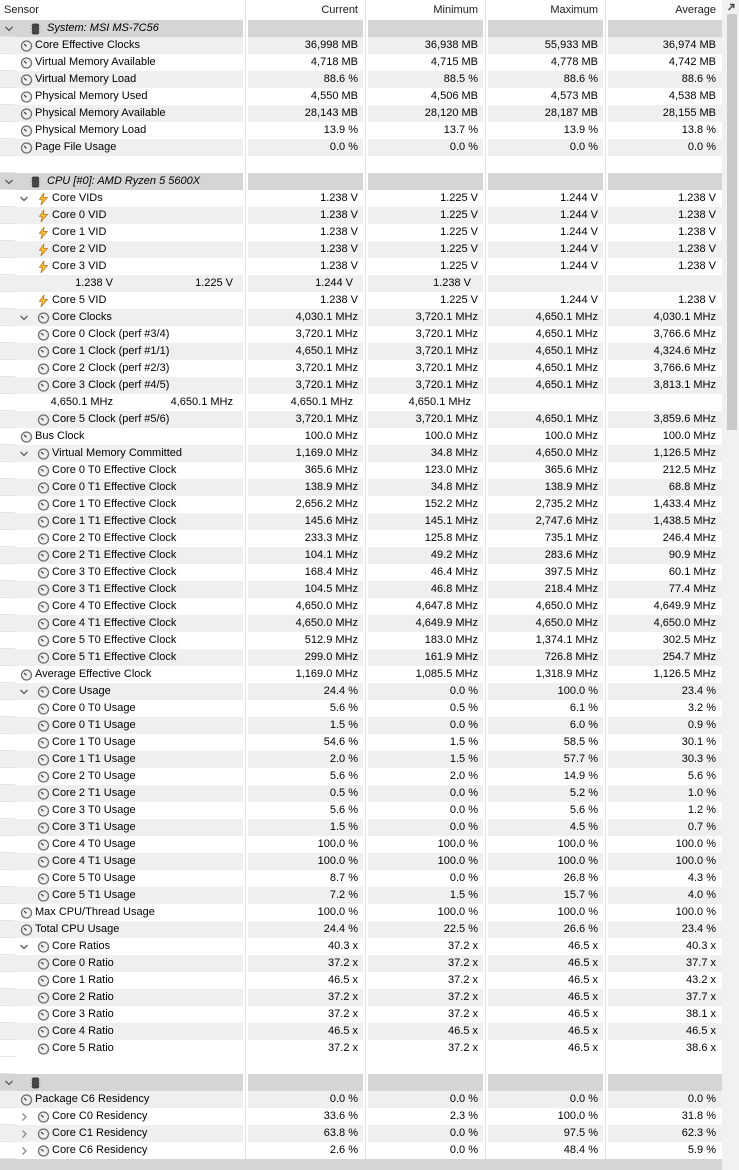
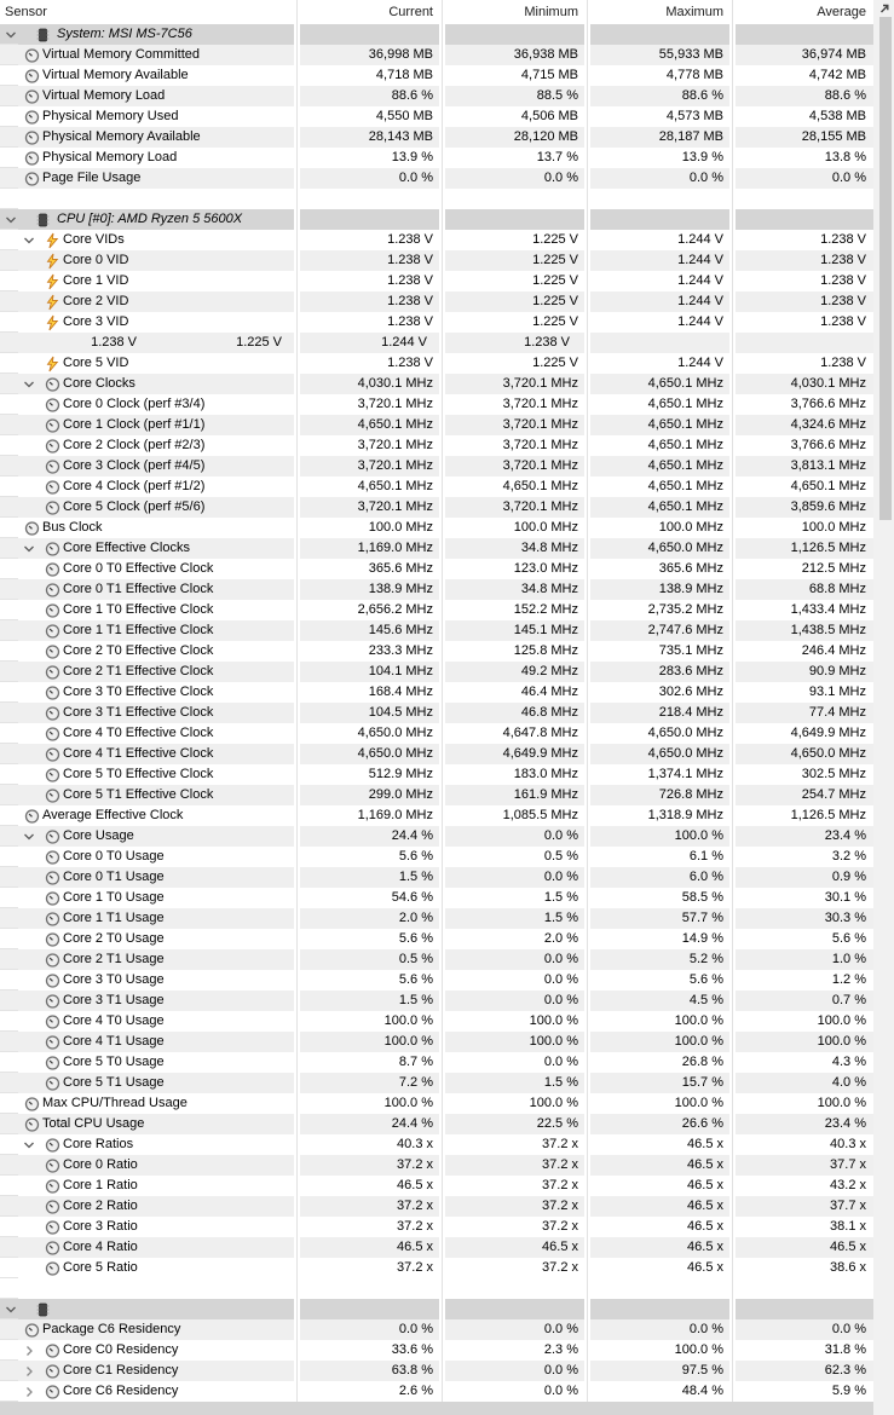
  Sensor
  Current
  Minimum
  Maximum
  Average
  System: MSI MS-7C56
- Core Effective Clocks
+ Virtual Memory Committed
  36,998 MB
  36,938 MB
  55,933 MB
  36,974 MB
  Virtual Memory Available
  4,718 MB
  4,715 MB
  4,778 MB
  4,742 MB
  Virtual Memory Load
  88.6 %
  88.5 %
  88.6 %
  88.6 %
  Physical Memory Used
  4,550 MB
  4,506 MB
  4,573 MB
  4,538 MB
  Physical Memory Available
  28,143 MB
  28,120 MB
  28,187 MB
  28,155 MB
  Physical Memory Load
  13.9 %
  13.7 %
  13.9 %
  13.8 %
  Page File Usage
  0.0 %
  0.0 %
  0.0 %
  0.0 %
  CPU [#0]: AMD Ryzen 5 5600X
  Core VIDs
  1.238 V
  1.225 V
  1.244 V
  1.238 V
  Core 0 VID
  1.238 V
  1.225 V
  1.244 V
  1.238 V
  Core 1 VID
  1.238 V
  1.225 V
  1.244 V
  1.238 V
  Core 2 VID
  1.238 V
  1.225 V
  1.244 V
  1.238 V
  Core 3 VID
  1.238 V
  1.225 V
  1.244 V
  1.238 V
  1.238 V
  1.225 V
  1.244 V
  1.238 V
  Core 5 VID
  1.238 V
  1.225 V
  1.244 V
  1.238 V
  Core Clocks
  4,030.1 MHz
  3,720.1 MHz
  4,650.1 MHz
  4,030.1 MHz
  Core 0 Clock (perf #3/4)
  3,720.1 MHz
  3,720.1 MHz
  4,650.1 MHz
  3,766.6 MHz
  Core 1 Clock (perf #1/1)
  4,650.1 MHz
  3,720.1 MHz
  4,650.1 MHz
  4,324.6 MHz
  Core 2 Clock (perf #2/3)
  3,720.1 MHz
  3,720.1 MHz
  4,650.1 MHz
  3,766.6 MHz
  Core 3 Clock (perf #4/5)
  3,720.1 MHz
  3,720.1 MHz
  4,650.1 MHz
  3,813.1 MHz
+ Core 4 Clock (perf #1/2)
  4,650.1 MHz
  4,650.1 MHz
  4,650.1 MHz
  4,650.1 MHz
  Core 5 Clock (perf #5/6)
  3,720.1 MHz
  3,720.1 MHz
  4,650.1 MHz
  3,859.6 MHz
  Bus Clock
  100.0 MHz
  100.0 MHz
  100.0 MHz
  100.0 MHz
- Virtual Memory Committed
+ Core Effective Clocks
  1,169.0 MHz
  34.8 MHz
  4,650.0 MHz
  1,126.5 MHz
  Core 0 T0 Effective Clock
  365.6 MHz
  123.0 MHz
  365.6 MHz
  212.5 MHz
  Core 0 T1 Effective Clock
  138.9 MHz
  34.8 MHz
  138.9 MHz
  68.8 MHz
  Core 1 T0 Effective Clock
  2,656.2 MHz
  152.2 MHz
  2,735.2 MHz
  1,433.4 MHz
  Core 1 T1 Effective Clock
  145.6 MHz
  145.1 MHz
  2,747.6 MHz
  1,438.5 MHz
  Core 2 T0 Effective Clock
  233.3 MHz
  125.8 MHz
  735.1 MHz
  246.4 MHz
  Core 2 T1 Effective Clock
  104.1 MHz
  49.2 MHz
  283.6 MHz
  90.9 MHz
  Core 3 T0 Effective Clock
  168.4 MHz
  46.4 MHz
- 397.5 MHz
+ 302.6 MHz
- 60.1 MHz
+ 93.1 MHz
  Core 3 T1 Effective Clock
  104.5 MHz
  46.8 MHz
  218.4 MHz
  77.4 MHz
  Core 4 T0 Effective Clock
  4,650.0 MHz
  4,647.8 MHz
  4,650.0 MHz
  4,649.9 MHz
  Core 4 T1 Effective Clock
  4,650.0 MHz
  4,649.9 MHz
  4,650.0 MHz
  4,650.0 MHz
  Core 5 T0 Effective Clock
  512.9 MHz
  183.0 MHz
  1,374.1 MHz
  302.5 MHz
  Core 5 T1 Effective Clock
  299.0 MHz
  161.9 MHz
  726.8 MHz
  254.7 MHz
  Average Effective Clock
  1,169.0 MHz
  1,085.5 MHz
  1,318.9 MHz
  1,126.5 MHz
  Core Usage
  24.4 %
  0.0 %
  100.0 %
  23.4 %
  Core 0 T0 Usage
  5.6 %
  0.5 %
  6.1 %
  3.2 %
  Core 0 T1 Usage
  1.5 %
  0.0 %
  6.0 %
  0.9 %
  Core 1 T0 Usage
  54.6 %
  1.5 %
  58.5 %
  30.1 %
  Core 1 T1 Usage
  2.0 %
  1.5 %
  57.7 %
  30.3 %
  Core 2 T0 Usage
  5.6 %
  2.0 %
  14.9 %
  5.6 %
  Core 2 T1 Usage
  0.5 %
  0.0 %
  5.2 %
  1.0 %
  Core 3 T0 Usage
  5.6 %
  0.0 %
  5.6 %
  1.2 %
  Core 3 T1 Usage
  1.5 %
  0.0 %
  4.5 %
  0.7 %
  Core 4 T0 Usage
  100.0 %
  100.0 %
  100.0 %
  100.0 %
  Core 4 T1 Usage
  100.0 %
  100.0 %
  100.0 %
  100.0 %
  Core 5 T0 Usage
  8.7 %
  0.0 %
  26.8 %
  4.3 %
  Core 5 T1 Usage
  7.2 %
  1.5 %
  15.7 %
  4.0 %
  Max CPU/Thread Usage
  100.0 %
  100.0 %
  100.0 %
  100.0 %
  Total CPU Usage
  24.4 %
  22.5 %
  26.6 %
  23.4 %
  Core Ratios
  40.3 x
  37.2 x
  46.5 x
  40.3 x
  Core 0 Ratio
  37.2 x
  37.2 x
  46.5 x
  37.7 x
  Core 1 Ratio
  46.5 x
  37.2 x
  46.5 x
  43.2 x
  Core 2 Ratio
  37.2 x
  37.2 x
  46.5 x
  37.7 x
  Core 3 Ratio
  37.2 x
  37.2 x
  46.5 x
  38.1 x
  Core 4 Ratio
  46.5 x
  46.5 x
  46.5 x
  46.5 x
  Core 5 Ratio
  37.2 x
  37.2 x
  46.5 x
  38.6 x
  Package C6 Residency
  0.0 %
  0.0 %
  0.0 %
  0.0 %
  Core C0 Residency
  33.6 %
  2.3 %
  100.0 %
  31.8 %
  Core C1 Residency
  63.8 %
  0.0 %
  97.5 %
  62.3 %
  Core C6 Residency
  2.6 %
  0.0 %
  48.4 %
  5.9 %
